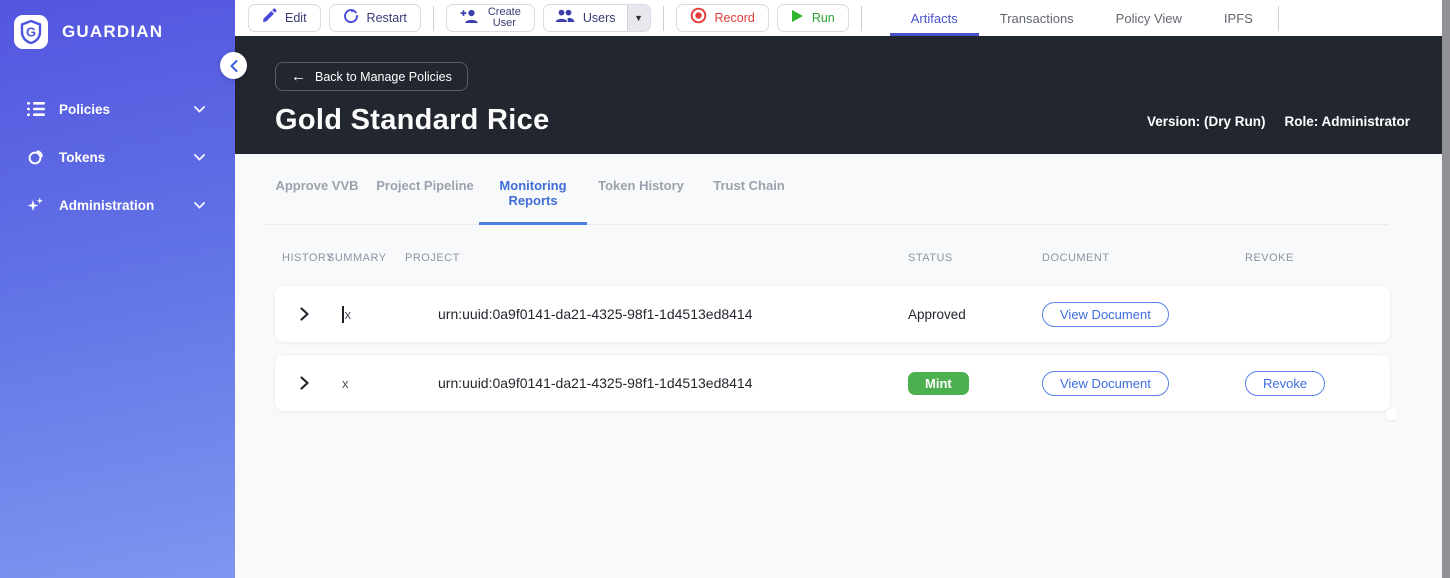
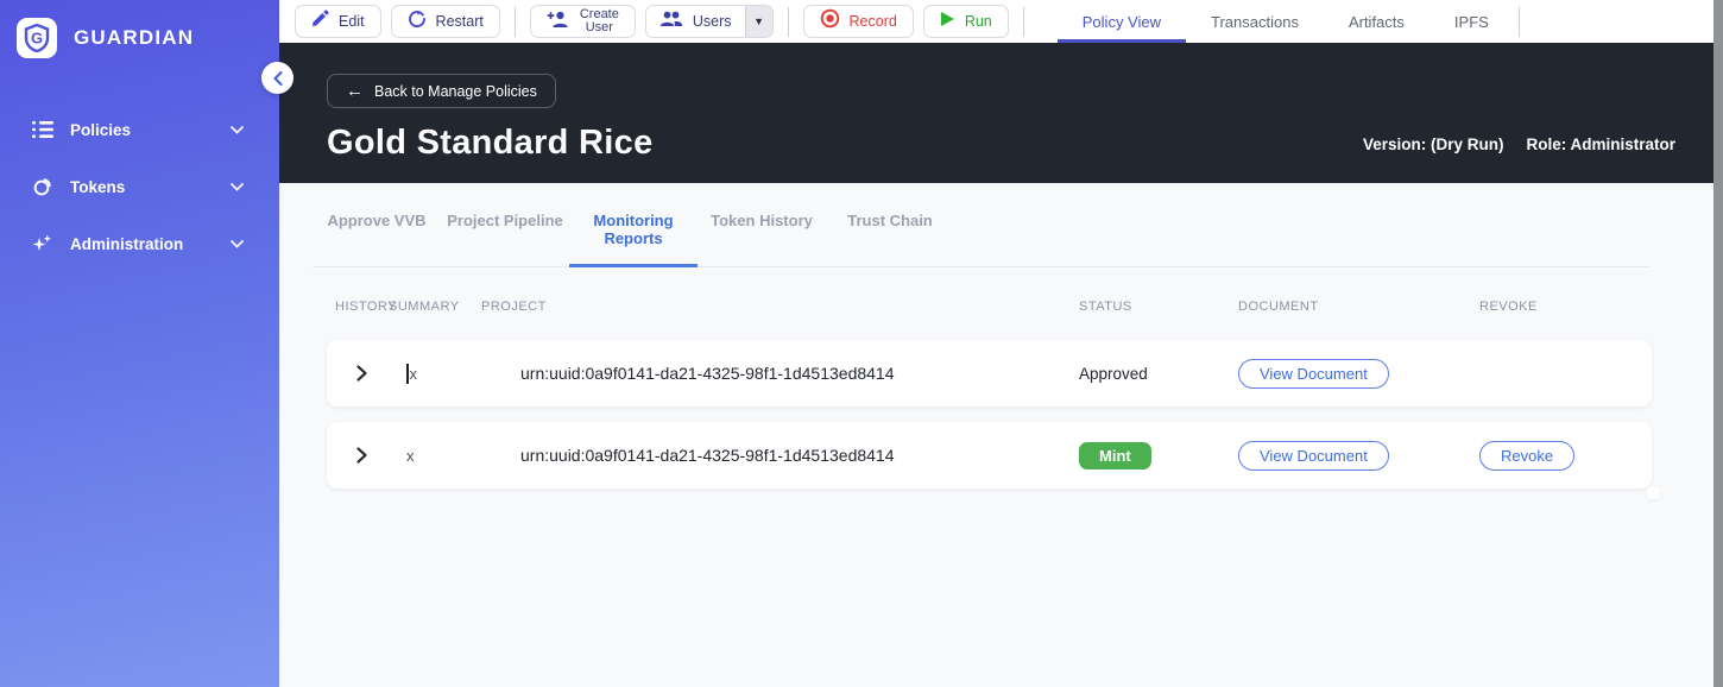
  G
  GUARDIAN
  Policies
  Tokens
  Administration
  Edit
  Restart
  Create
  User
  Users
  ▼
  Record
  Run
- Artifacts
+ Policy View
  Transactions
- Policy View
+ Artifacts
  IPFS
  ←
  Back to Manage Policies
  Gold Standard Rice
  Version: (Dry Run)
  Role: Administrator
  Approve VVB
  Project Pipeline
  Monitoring Reports
  Token History
  Trust Chain
  HISTORY
  SUMMARY
  PROJECT
  STATUS
  DOCUMENT
  REVOKE
  x
  urn:uuid:0a9f0141-da21-4325-98f1-1d4513ed8414
  Approved
  View Document
  x
  urn:uuid:0a9f0141-da21-4325-98f1-1d4513ed8414
  Mint
  View Document
  Revoke
